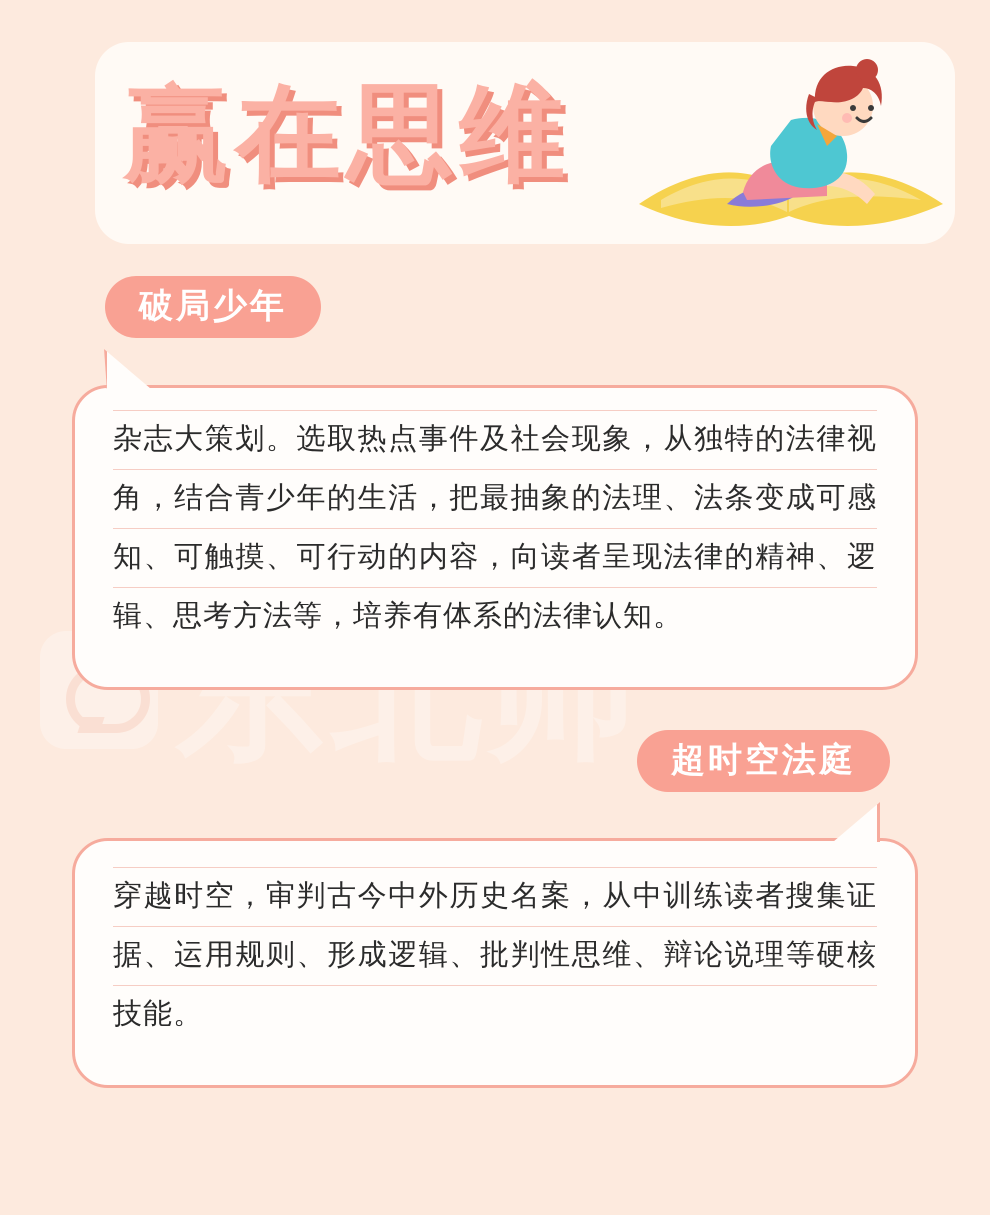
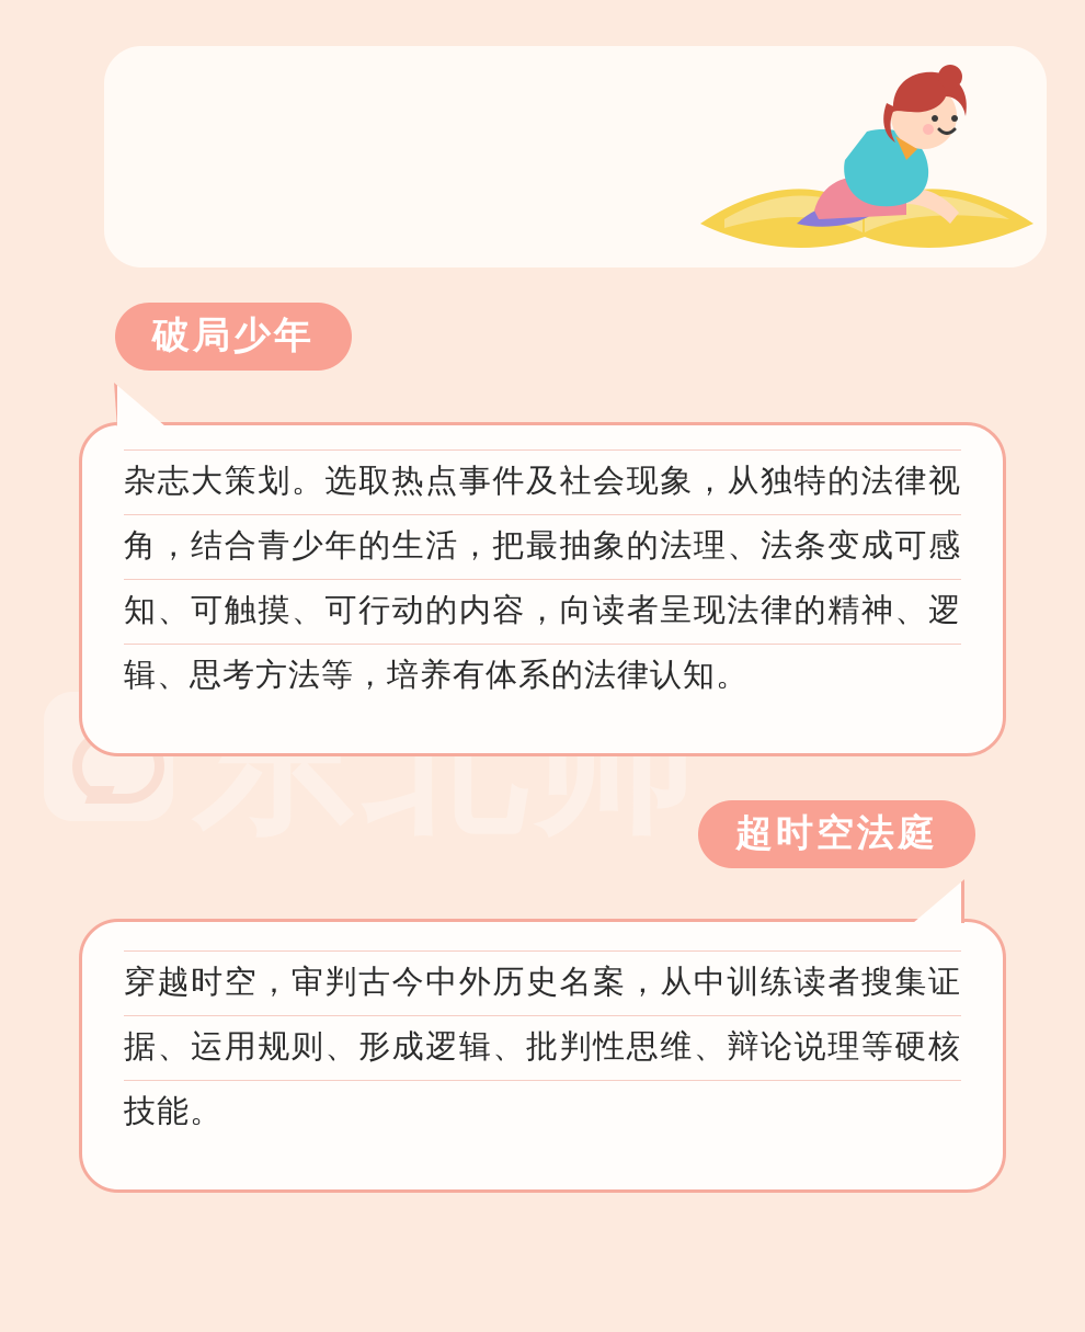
  东北师
- 赢在思维
  破局少年
  杂志大策划。选取热点事件及社会现象，从独特的法律视角，结合青少年的生活，把最抽象的法理、法条变成可感知、可触摸、可行动的内容，向读者呈现法律的精神、逻辑、思考方法等，培养有体系的法律认知。
  超时空法庭
  穿越时空，审判古今中外历史名案，从中训练读者搜集证据、运用规则、形成逻辑、批判性思维、辩论说理等硬核技能。
